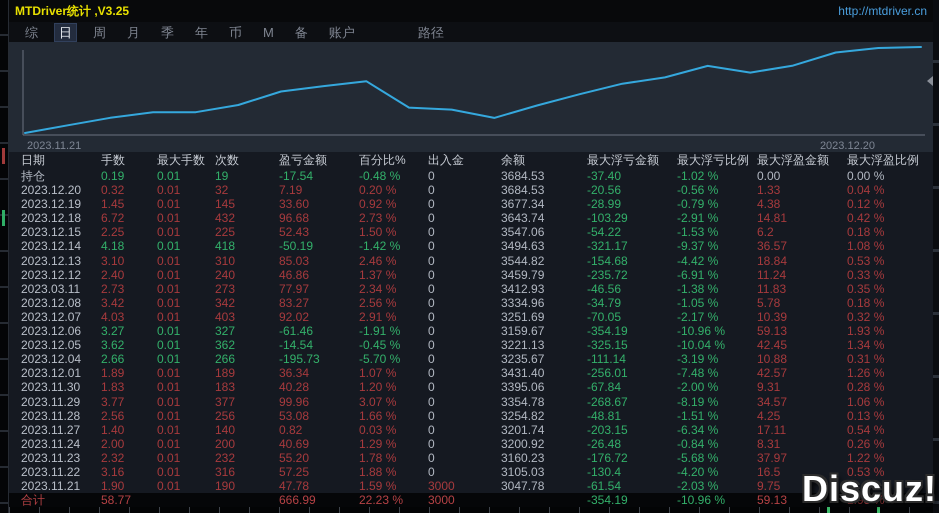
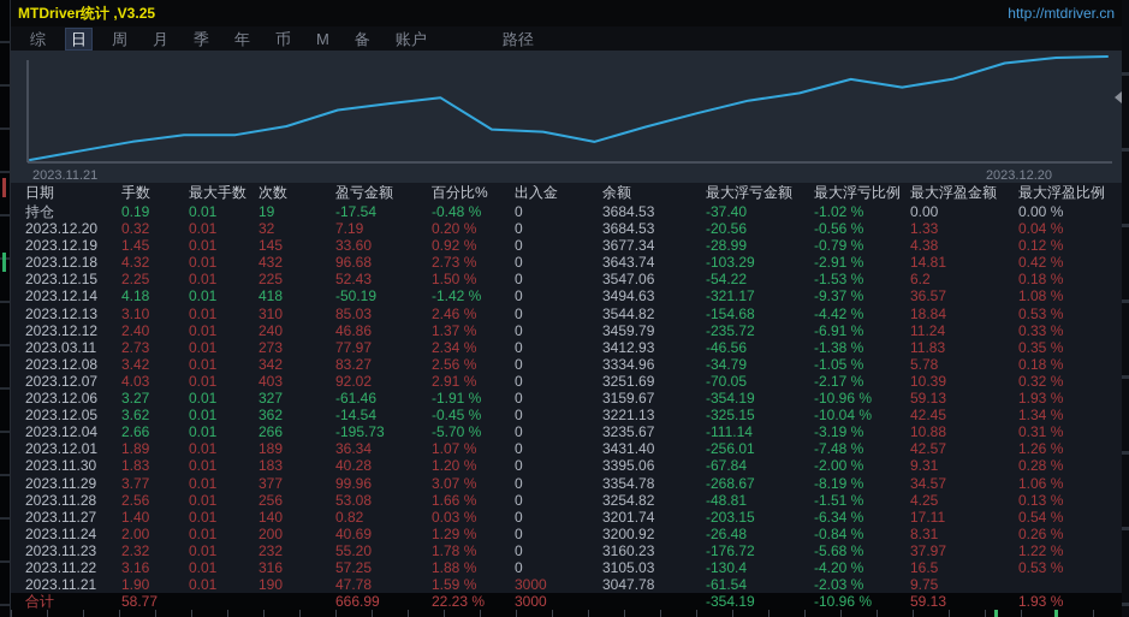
  MTDriver统计 ,V3.25
  http://mtdriver.cn
  综
  日
  周
  月
  季
  年
  币
  M
  备
  账户
  路径
  2023.11.21
  2023.12.20
  日期
  手数
  最大手数
  次数
  盈亏金额
  百分比%
  出入金
  余额
  最大浮亏金额
  最大浮亏比例
  最大浮盈金额
  最大浮盈比例
  持仓
  0.19
  0.01
  19
  -17.54
  -0.48 %
  0
  3684.53
  -37.40
  -1.02 %
  0.00
  0.00 %
  2023.12.20
  0.32
  0.01
  32
  7.19
  0.20 %
  0
  3684.53
  -20.56
  -0.56 %
  1.33
  0.04 %
  2023.12.19
  1.45
  0.01
  145
  33.60
  0.92 %
  0
  3677.34
  -28.99
  -0.79 %
  4.38
  0.12 %
  2023.12.18
- 6.72
+ 4.32
  0.01
  432
  96.68
  2.73 %
  0
  3643.74
  -103.29
  -2.91 %
  14.81
  0.42 %
  2023.12.15
  2.25
  0.01
  225
  52.43
  1.50 %
  0
  3547.06
  -54.22
  -1.53 %
  6.2
  0.18 %
  2023.12.14
  4.18
  0.01
  418
  -50.19
  -1.42 %
  0
  3494.63
  -321.17
  -9.37 %
  36.57
  1.08 %
  2023.12.13
  3.10
  0.01
  310
  85.03
  2.46 %
  0
  3544.82
  -154.68
  -4.42 %
  18.84
  0.53 %
  2023.12.12
  2.40
  0.01
  240
  46.86
  1.37 %
  0
  3459.79
  -235.72
  -6.91 %
  11.24
  0.33 %
  2023.03.11
  2.73
  0.01
  273
  77.97
  2.34 %
  0
  3412.93
  -46.56
  -1.38 %
  11.83
  0.35 %
  2023.12.08
  3.42
  0.01
  342
  83.27
  2.56 %
  0
  3334.96
  -34.79
  -1.05 %
  5.78
  0.18 %
  2023.12.07
  4.03
  0.01
  403
  92.02
  2.91 %
  0
  3251.69
  -70.05
  -2.17 %
  10.39
  0.32 %
  2023.12.06
  3.27
  0.01
  327
  -61.46
  -1.91 %
  0
  3159.67
  -354.19
  -10.96 %
  59.13
  1.93 %
  2023.12.05
  3.62
  0.01
  362
  -14.54
  -0.45 %
  0
  3221.13
  -325.15
  -10.04 %
  42.45
  1.34 %
  2023.12.04
  2.66
  0.01
  266
  -195.73
  -5.70 %
  0
  3235.67
  -111.14
  -3.19 %
  10.88
  0.31 %
  2023.12.01
  1.89
  0.01
  189
  36.34
  1.07 %
  0
  3431.40
  -256.01
  -7.48 %
  42.57
  1.26 %
  2023.11.30
  1.83
  0.01
  183
  40.28
  1.20 %
  0
  3395.06
  -67.84
  -2.00 %
  9.31
  0.28 %
  2023.11.29
  3.77
  0.01
  377
  99.96
  3.07 %
  0
  3354.78
  -268.67
  -8.19 %
  34.57
  1.06 %
  2023.11.28
  2.56
  0.01
  256
  53.08
  1.66 %
  0
  3254.82
  -48.81
  -1.51 %
  4.25
  0.13 %
  2023.11.27
  1.40
  0.01
  140
  0.82
  0.03 %
  0
  3201.74
  -203.15
  -6.34 %
  17.11
  0.54 %
  2023.11.24
  2.00
  0.01
  200
  40.69
  1.29 %
  0
  3200.92
  -26.48
  -0.84 %
  8.31
  0.26 %
  2023.11.23
  2.32
  0.01
  232
  55.20
  1.78 %
  0
  3160.23
  -176.72
  -5.68 %
  37.97
  1.22 %
  2023.11.22
  3.16
  0.01
  316
  57.25
  1.88 %
  0
  3105.03
  -130.4
  -4.20 %
  16.5
  0.53 %
  2023.11.21
  1.90
  0.01
  190
  47.78
  1.59 %
  3000
  3047.78
  -61.54
  -2.03 %
  9.75
  合计
  58.77
  666.99
  22.23 %
  3000
  -354.19
  -10.96 %
  59.13
  1.93 %
- Discuz!
